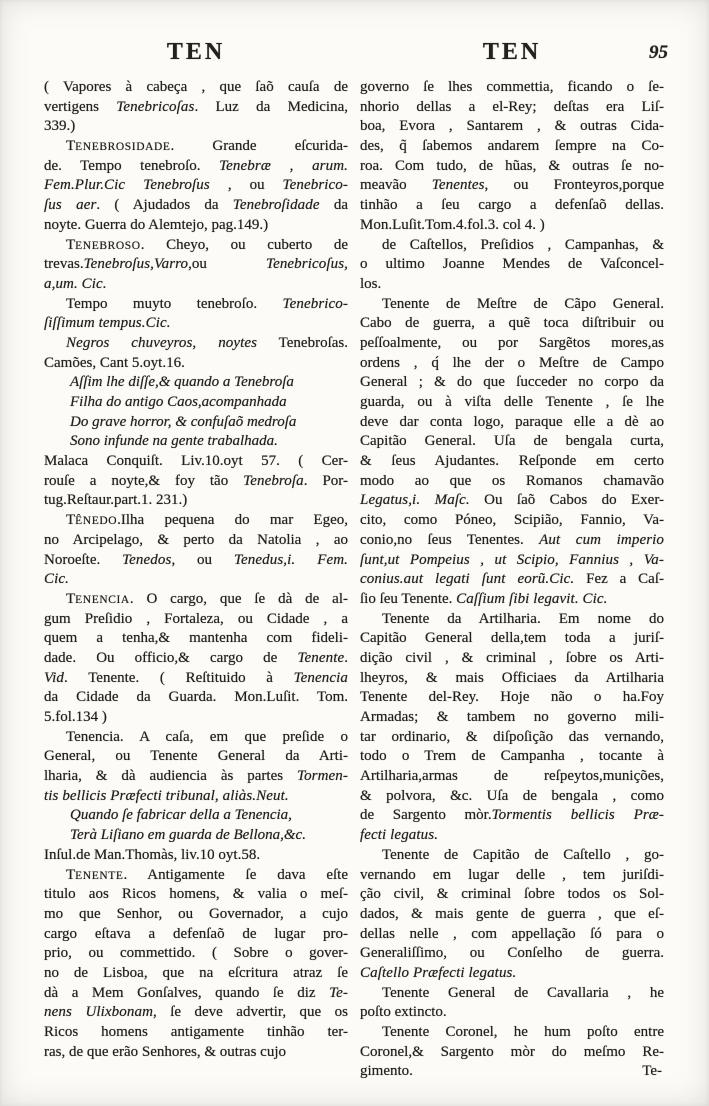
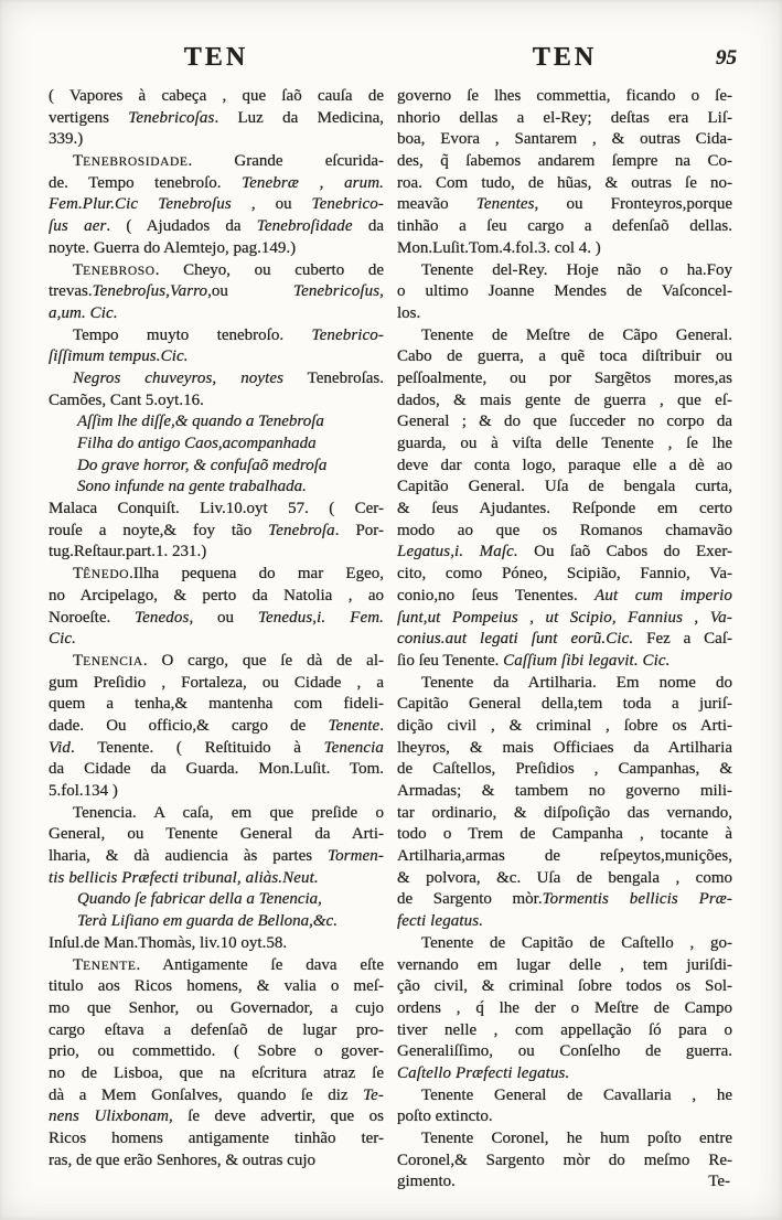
  TEN
  TEN
  95
  ( Vapores à cabeça , que ſaõ cauſa de
  vertigens Tenebricoſas. Luz da Medicina,
  339.)
  TENEBROSIDADE. Grande eſcurida-
  de. Tempo tenebroſo. Tenebræ , arum.
  Fem.Plur.Cic Tenebroſus , ou Tenebrico-
  ſus aer. ( Ajudados da Tenebroſidade da
  noyte. Guerra do Alemtejo, pag.149.)
  TENEBROSO. Cheyo, ou cuberto de
  trevas.Tenebroſus,Varro,ou Tenebricoſus,
  a,um. Cic.
  Tempo muyto tenebroſo. Tenebrico-
  ſiſſimum tempus.Cic.
  Negros chuveyros, noytes Tenebroſas.
  Camões, Cant 5.oyt.16.
  Aſſim lhe diſſe,& quando a Tenebroſa
  Filha do antigo Caos,acompanhada
  Do grave horror, & confuſaõ medroſa
  Sono infunde na gente trabalhada.
  Malaca Conquiſt. Liv.10.oyt 57. ( Cer-
  rouſe a noyte,& foy tão Tenebroſa. Por-
  tug.Reſtaur.part.1. 231.)
  TÊNEDO.Ilha pequena do mar Egeo,
  no Arcipelago, & perto da Natolia , ao
  Noroeſte. Tenedos, ou Tenedus,i. Fem.
  Cic.
  TENENCIA. O cargo, que ſe dà de al-
  gum Preſidio , Fortaleza, ou Cidade , a
  quem a tenha,& mantenha com fideli-
  dade. Ou officio,& cargo de Tenente.
  Vid. Tenente. ( Reſtituido à Tenencia
  da Cidade da Guarda. Mon.Luſit. Tom.
  5.fol.134 )
  Tenencia. A caſa, em que preſide o
  General, ou Tenente General da Arti-
  lharia, & dà audiencia às partes Tormen-
  tis bellicis Præfecti tribunal, aliàs.Neut.
  Quando ſe fabricar della a Tenencia,
  Terà Liſiano em guarda de Bellona,&c.
  Inſul.de Man.Thomàs, liv.10 oyt.58.
  TENENTE. Antigamente ſe dava eſte
  titulo aos Ricos homens, & valia o meſ-
  mo que Senhor, ou Governador, a cujo
  cargo eſtava a defenſaõ de lugar pro-
  prio, ou commettido. ( Sobre o gover-
  no de Lisboa, que na eſcritura atraz ſe
  dà a Mem Gonſalves, quando ſe diz Te-
  nens Ulixbonam, ſe deve advertir, que os
  Ricos homens antigamente tinhão ter-
  ras, de que erão Senhores, & outras cujo
  governo ſe lhes commettia, ficando o ſe-
  nhorio dellas a el-Rey; deſtas era Liſ-
  boa, Evora , Santarem , & outras Cida-
  des, q̃ ſabemos andarem ſempre na Co-
  roa. Com tudo, de hũas, & outras ſe no-
  meavão Tenentes, ou Fronteyros,porque
  tinhão a ſeu cargo a defenſaõ dellas.
  Mon.Luſit.Tom.4.fol.3. col 4. )
- de Caſtellos, Preſidios , Campanhas, &
+ Tenente del-Rey. Hoje não o ha.Foy
  o ultimo Joanne Mendes de Vaſconcel-
  los.
  Tenente de Meſtre de Cãpo General.
  Cabo de guerra, a quẽ toca diſtribuir ou
  peſſoalmente, ou por Sargẽtos mores,as
- ordens , q́ lhe der o Meſtre de Campo
+ dados, & mais gente de guerra , que eſ-
  General ; & do que ſucceder no corpo da
  guarda, ou à viſta delle Tenente , ſe lhe
  deve dar conta logo, paraque elle a dè ao
  Capitão General. Uſa de bengala curta,
  & ſeus Ajudantes. Reſponde em certo
  modo ao que os Romanos chamavão
  Legatus,i. Maſc. Ou ſaõ Cabos do Exer-
  cito, como Póneo, Scipião, Fannio, Va-
  conio,no ſeus Tenentes. Aut cum imperio
  ſunt,ut Pompeius , ut Scipio, Fannius , Va-
  conius.aut legati ſunt eorũ.Cic. Fez a Caſ-
  ſio ſeu Tenente. Caſſium ſibi legavit. Cic.
  Tenente da Artilharia. Em nome do
  Capitão General della,tem toda a juriſ-
  dição civil , & criminal , ſobre os Arti-
  lheyros, & mais Officiaes da Artilharia
- Tenente del-Rey. Hoje não o ha.Foy
+ de Caſtellos, Preſidios , Campanhas, &
  Armadas; & tambem no governo mili-
  tar ordinario, & diſpoſição das vernando,
  todo o Trem de Campanha , tocante à
  Artilharia,armas de reſpeytos,munições,
  & polvora, &c. Uſa de bengala , como
  de Sargento mòr.Tormentis bellicis Præ-
  fecti legatus.
  Tenente de Capitão de Caſtello , go-
  vernando em lugar delle , tem juriſdi-
  ção civil, & criminal ſobre todos os Sol-
- dados, & mais gente de guerra , que eſ-
+ ordens , q́ lhe der o Meſtre de Campo
- dellas nelle , com appellação ſó para o
+ tiver nelle , com appellação ſó para o
  Generaliſſimo, ou Conſelho de guerra.
  Caſtello Præfecti legatus.
  Tenente General de Cavallaria , he
  poſto extincto.
  Tenente Coronel, he hum poſto entre
  Coronel,& Sargento mòr do meſmo Re-
  gimento.
  Te-
